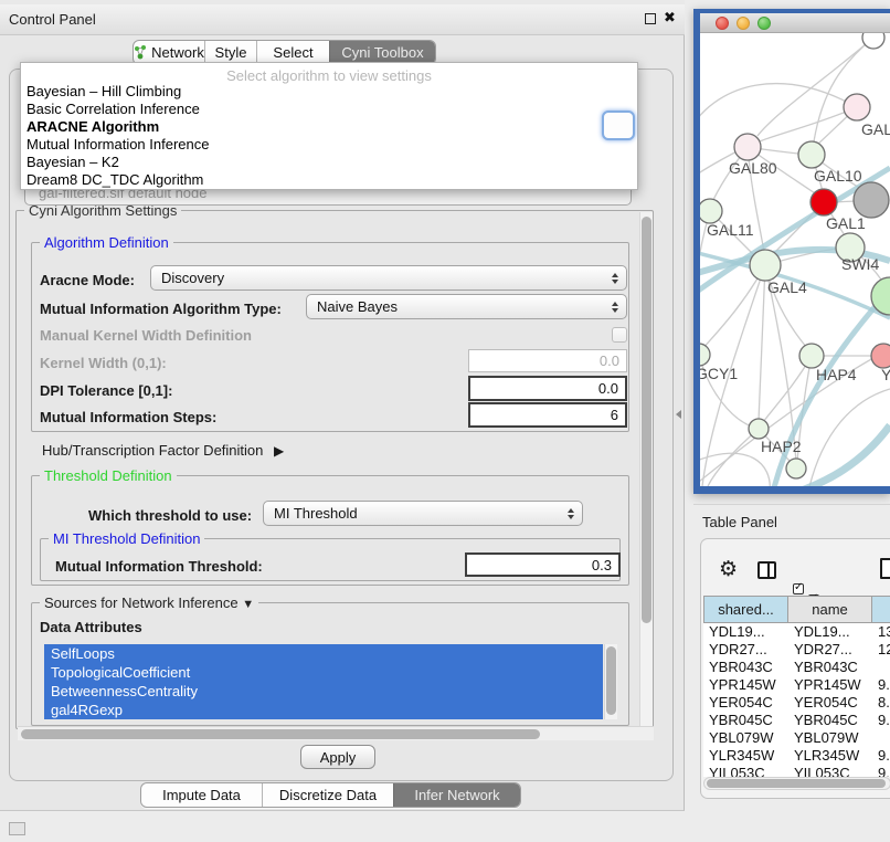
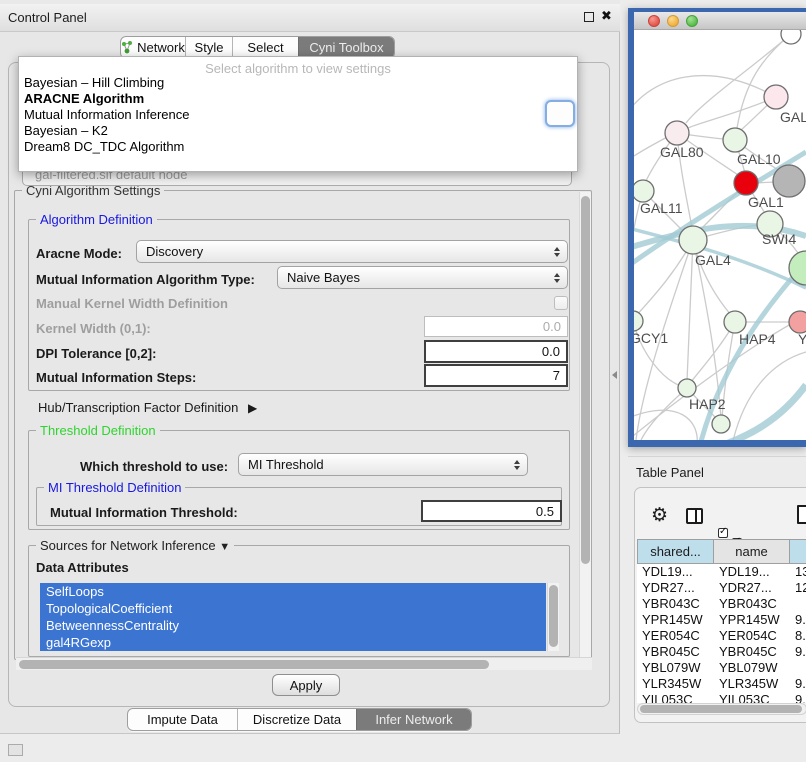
  Control Panel
  ✖
  Network
  Style
  Select
  Cyni Toolbox
  Cyni Algorithm Settings
  Algorithm Definition
  Aracne Mode:
  Discovery
  Mutual Information Algorithm Type:
  Naive Bayes
  Manual Kernel Width Definition
  Kernel Width (0,1):
  0.0
- DPI Tolerance [0,1]:
+ DPI Tolerance [0,2]:
  0.0
  Mutual Information Steps:
- 6
+ 7
  Hub/Transcription Factor Definition ▶
  Threshold Definition
  Which threshold to use:
  MI Threshold
  MI Threshold Definition
  Mutual Information Threshold:
- 0.3
+ 0.5
  Sources for Network Inference ▼
  Data Attributes
  SelfLoops
  TopologicalCoefficient
  BetweennessCentrality
  gal4RGexp
  Apply
  Impute Data
  Discretize Data
  Infer Network
  gal-filtered.sif default node
  Select algorithm to view settings
  Bayesian – Hill Climbing
- Basic Correlation Inference
  ARACNE Algorithm
  Mutual Information Inference
  Bayesian – K2
  Dream8 DC_TDC Algorithm
  GAL
  GAL80
  GAL10
  GAL1
  SWI4
  GAL11
  GAL4
  GCY1
  HAP4
  Y
  HAP2
  Table Panel
  ⚙
  shared...
  name
  YDL19...
  YDL19...
  YDR27...
  YDR27...
  YBR043C
  YBR043C
  YPR145W
  YPR145W
  9.
  YER054C
  YER054C
  8.
  YBR045C
  YBR045C
  9.
  YBL079W
  YBL079W
  YLR345W
  YLR345W
  9.
  YIL053C
  YIL053C
  9.
